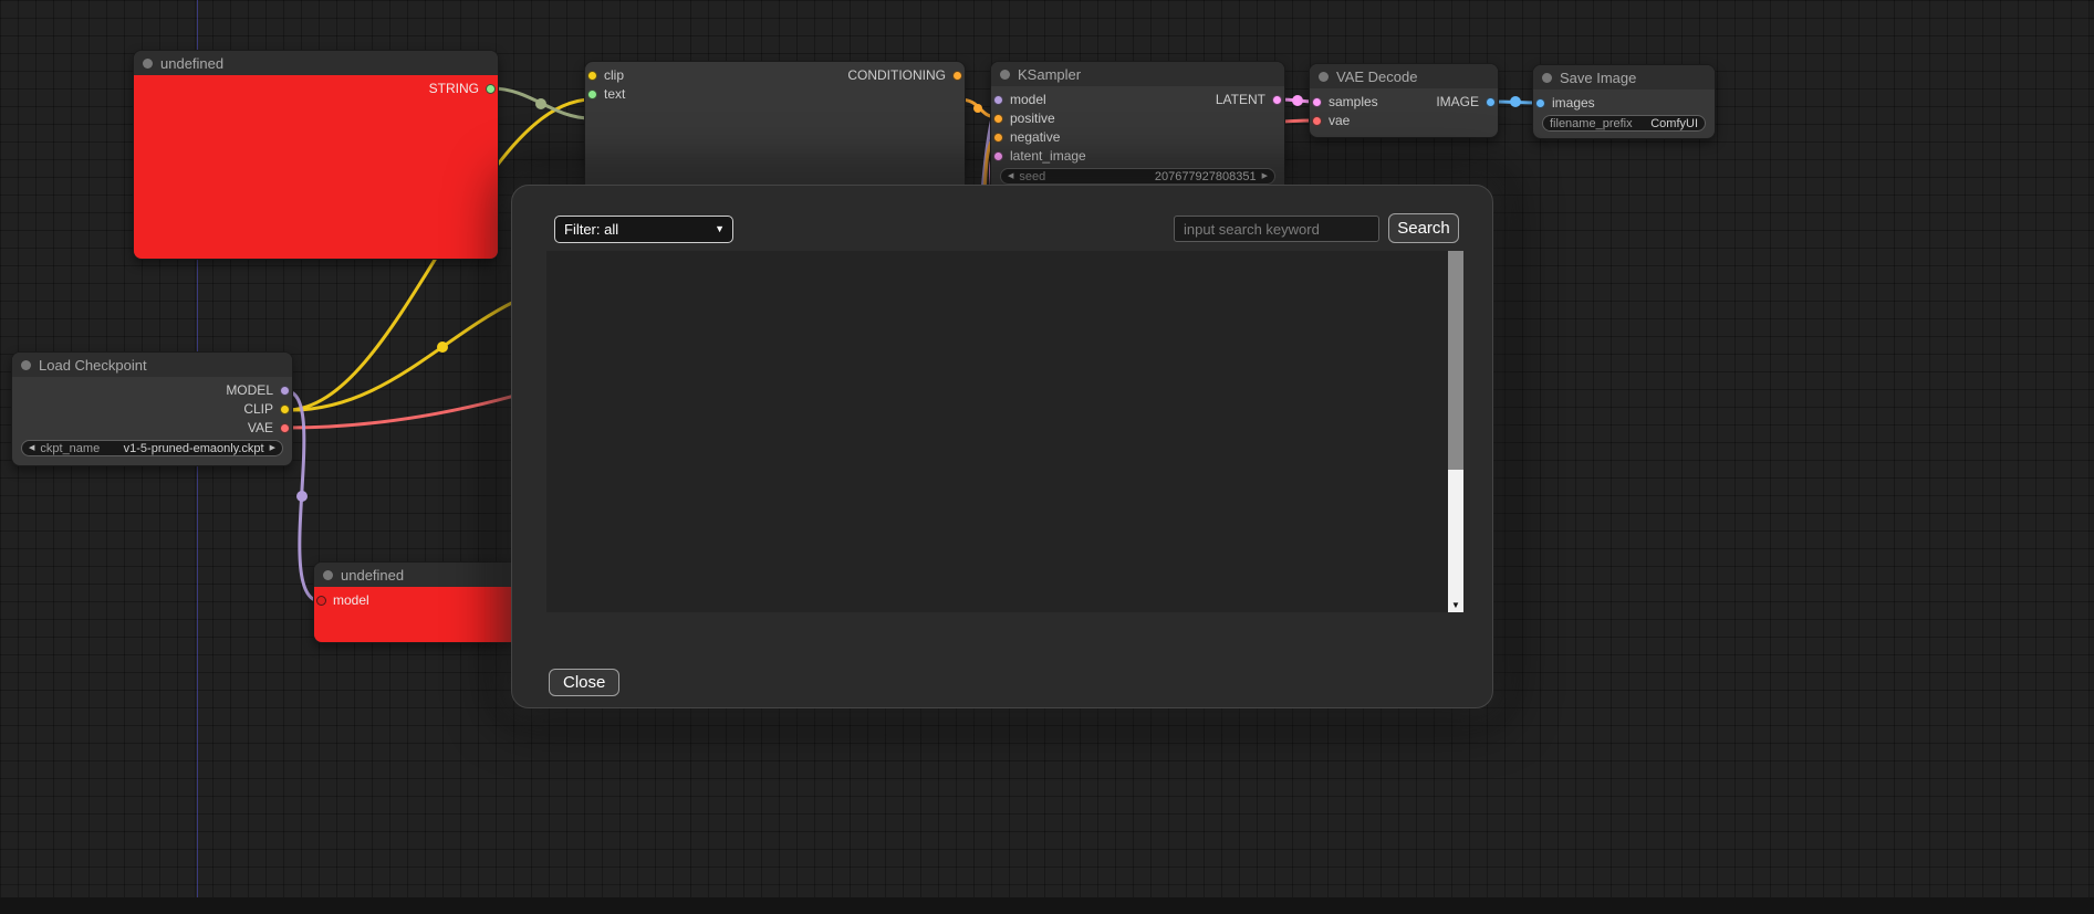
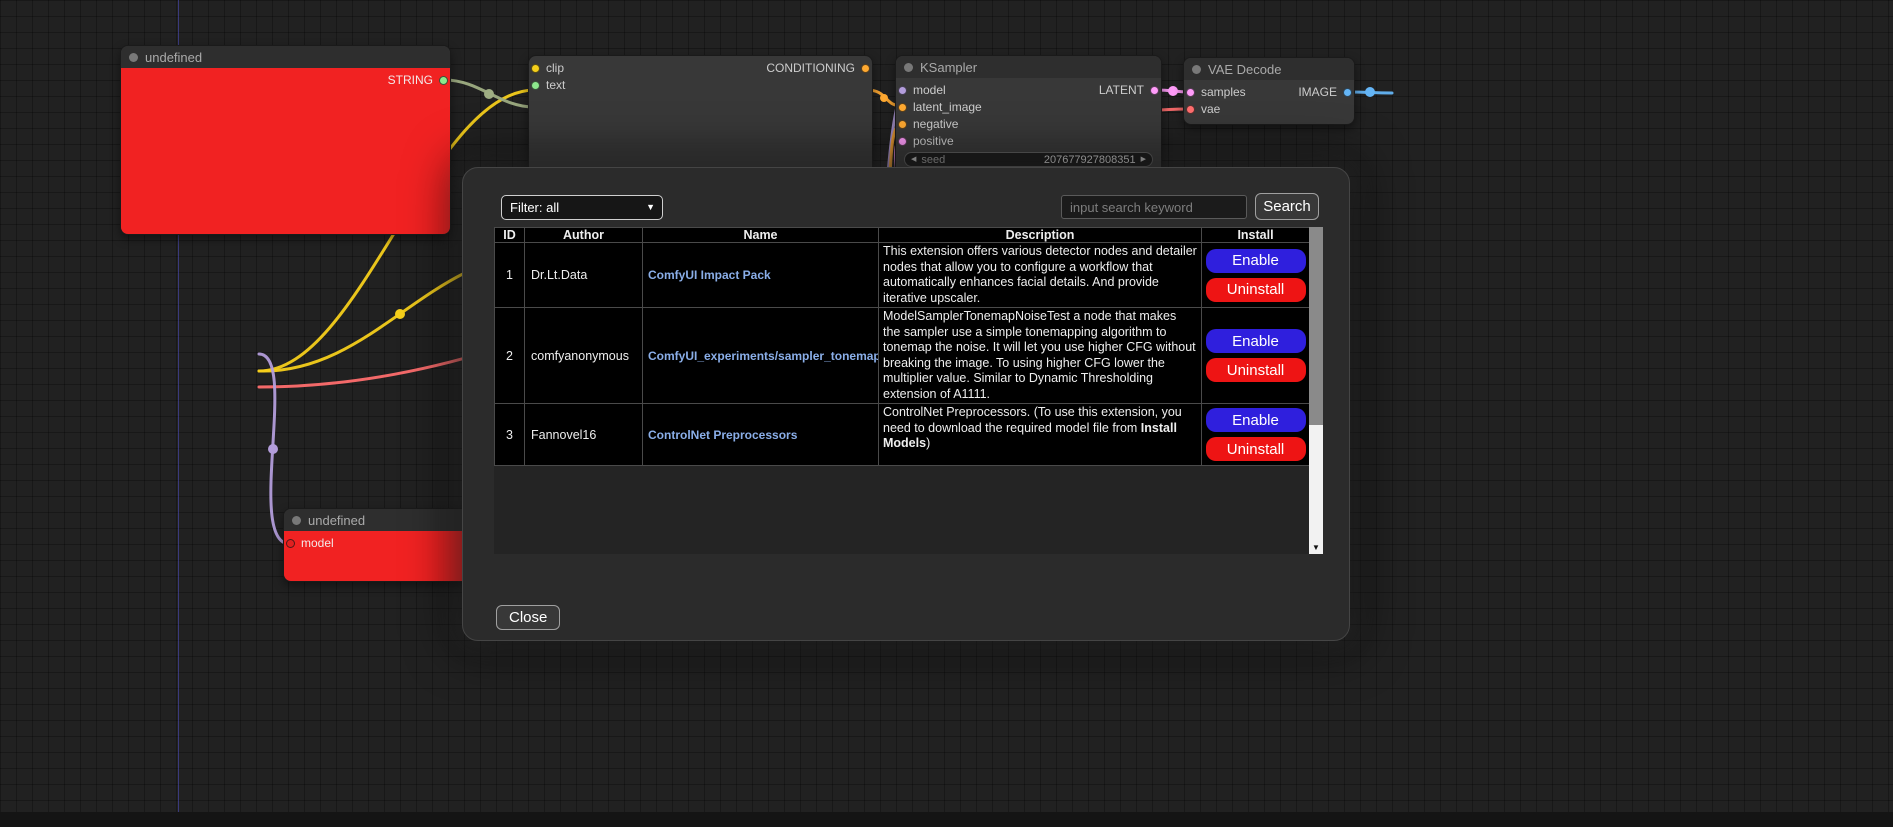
  undefined
  STRING
  clip
  CONDITIONING
  text
  KSampler
  model
  LATENT
- positive
+ latent_image
  negative
- latent_image
+ positive
  seed
  207677927808351
  VAE Decode
  samples
  IMAGE
  vae
- Save Image
- images
- filename_prefix
- ComfyUI
- Load Checkpoint
- MODEL
- CLIP
- VAE
- ckpt_name
- v1-5-pruned-emaonly.ckpt
  undefined
  model
  Filter: all
  ▼
  input search keyword
  Search
+ ID	Author	Name	Description	Install
+ 1	Dr.Lt.Data	ComfyUI Impact Pack	This extension offers various detector nodes and detailer nodes that allow you to configure a workflow that automatically enhances facial details. And provide iterative upscaler.	Enable Uninstall
+ 2	comfyanonymous	ComfyUI_experiments/sampler_tonemap	ModelSamplerTonemapNoiseTest a node that makes the sampler use a simple tonemapping algorithm to tonemap the noise. It will let you use higher CFG without breaking the image. To using higher CFG lower the multiplier value. Similar to Dynamic Thresholding extension of A1111.	Enable Uninstall
+ 3	Fannovel16	ControlNet Preprocessors	ControlNet Preprocessors. (To use this extension, you need to download the required model file from Install Models)	Enable Uninstall
  ▼
  Close
